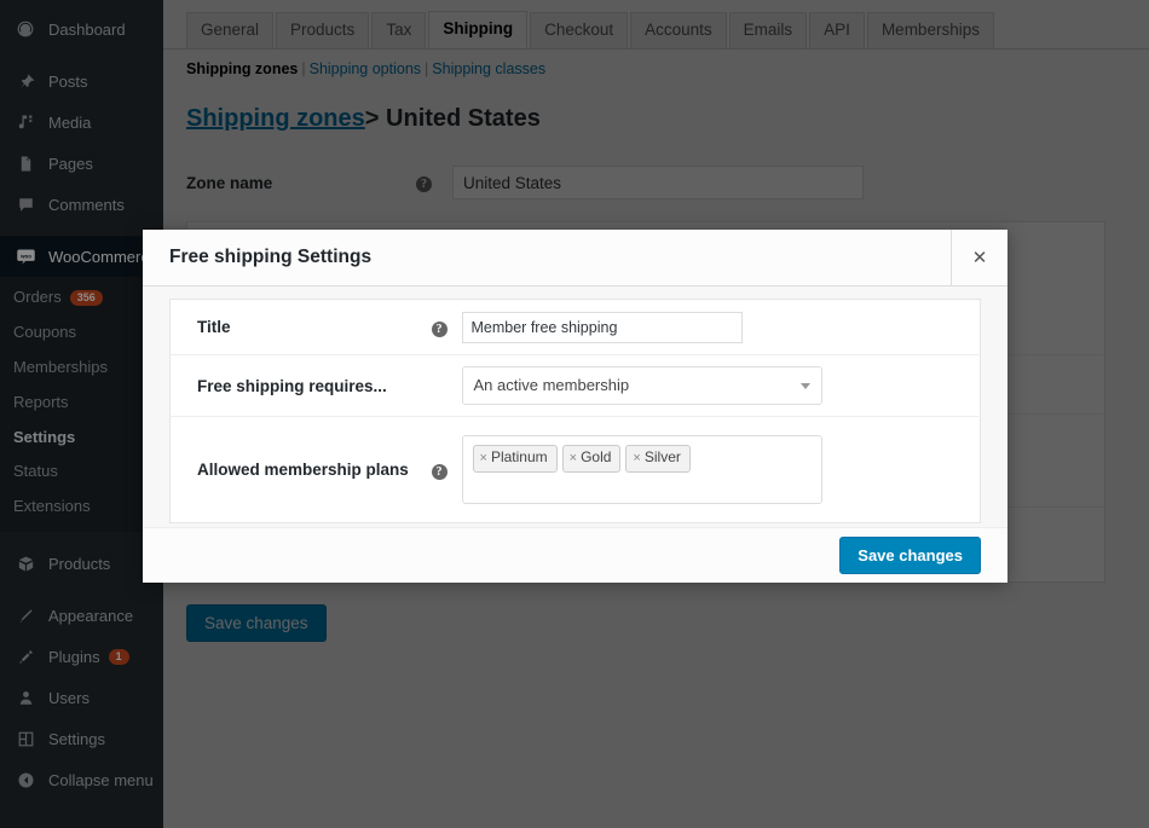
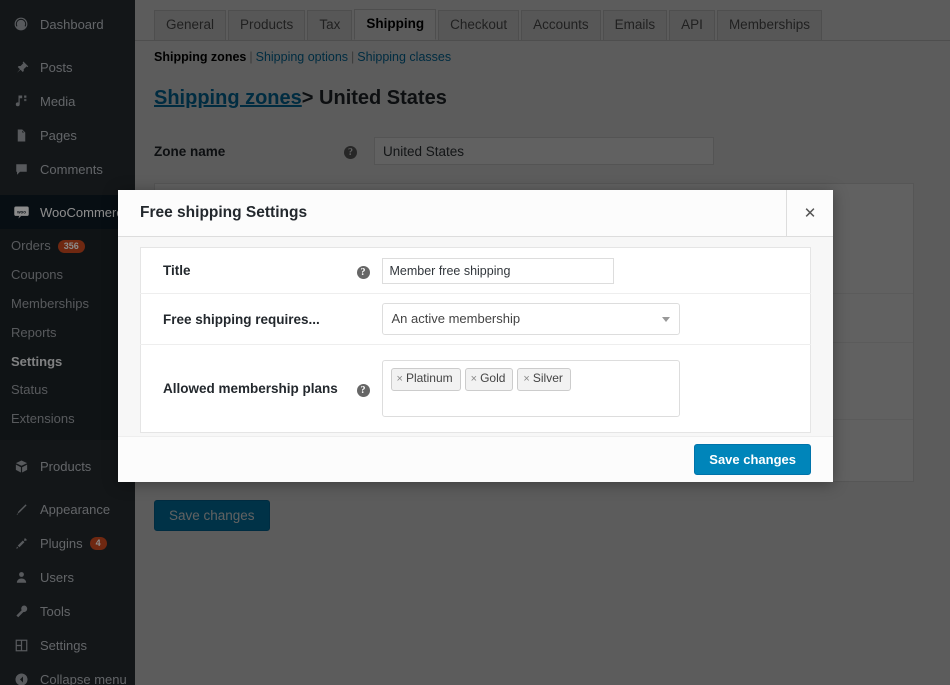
  General Products Tax Shipping Checkout Accounts Emails API Memberships
  Shipping zones Shipping options | Shipping classes
  Shipping zones> United States
  Zone name	?	United States
  Save changes
  Dashboard
  Posts
  Media
  Pages
  Comments
  WooCommer
  Orders 356
  Coupons
  Memberships
  Reports
  Settings
  Status
  Extensions
  Products
  Appearance
  Plugins
- 1
+ 4
  Users
+ Tools
  Settings
  Collapse menu
  Free shipping Settings
  ✕
  Title	?	Member free shipping
  Free shipping requires...		An active membership
  Allowed membership plans	?	× Platinum × Gold × Silver
  Save changes
